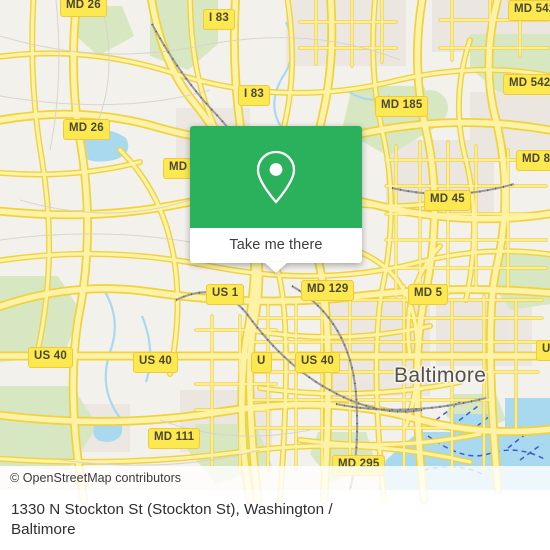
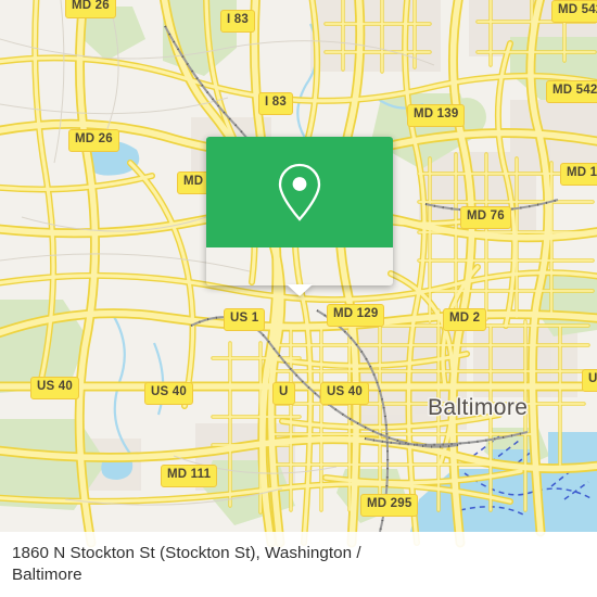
  MD 26
  I 83
  MD 54
  I 83
  MD 542
- MD 185
+ MD 139
  MD 26
- MD 8
+ MD 1
- MD 45
+ MD 76
  US 1
  MD 129
- MD 5
+ MD 2
  US 40
  US 40
  U
  US 40
  MD 111
  MD 295
  Baltimore
- Take me there
- © OpenStreetMap contributors
- 1330 N Stockton St (Stockton St), Washington / Baltimore
+ 1860 N Stockton St (Stockton St), Washington / Baltimore
